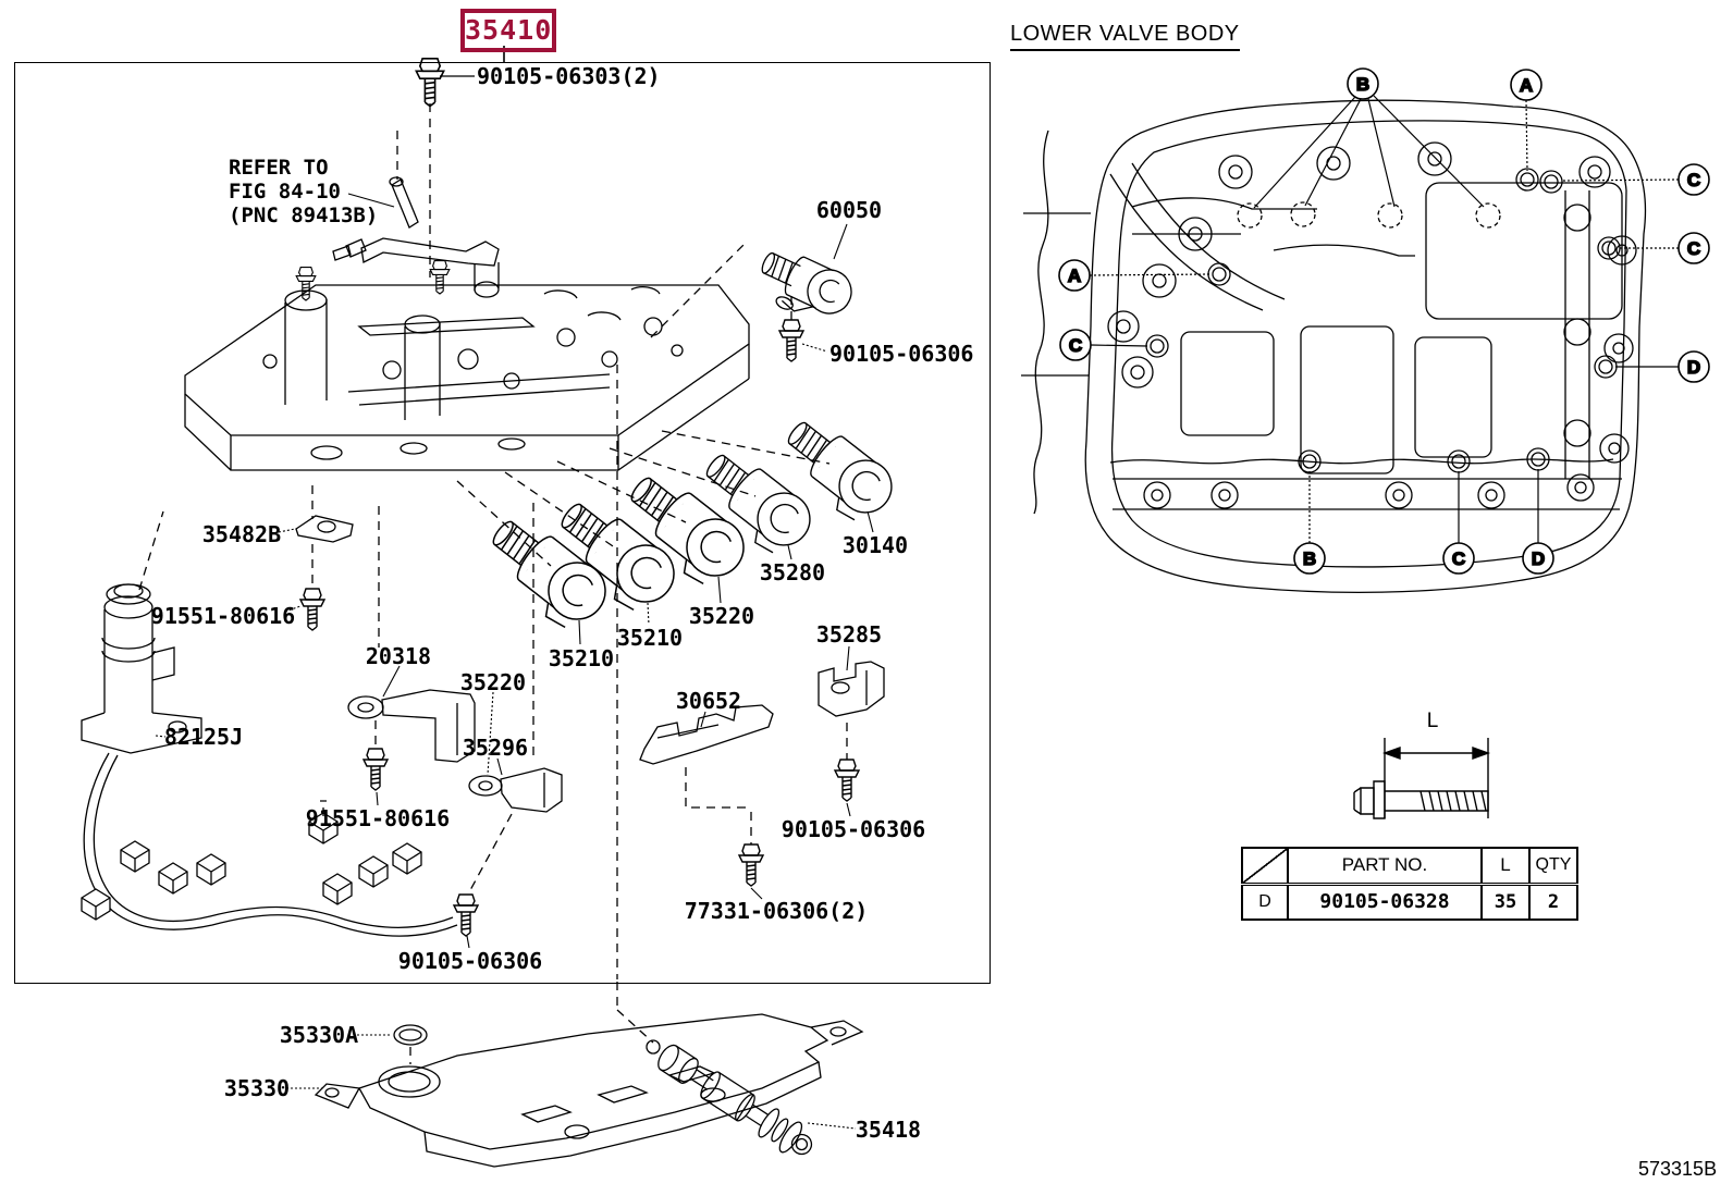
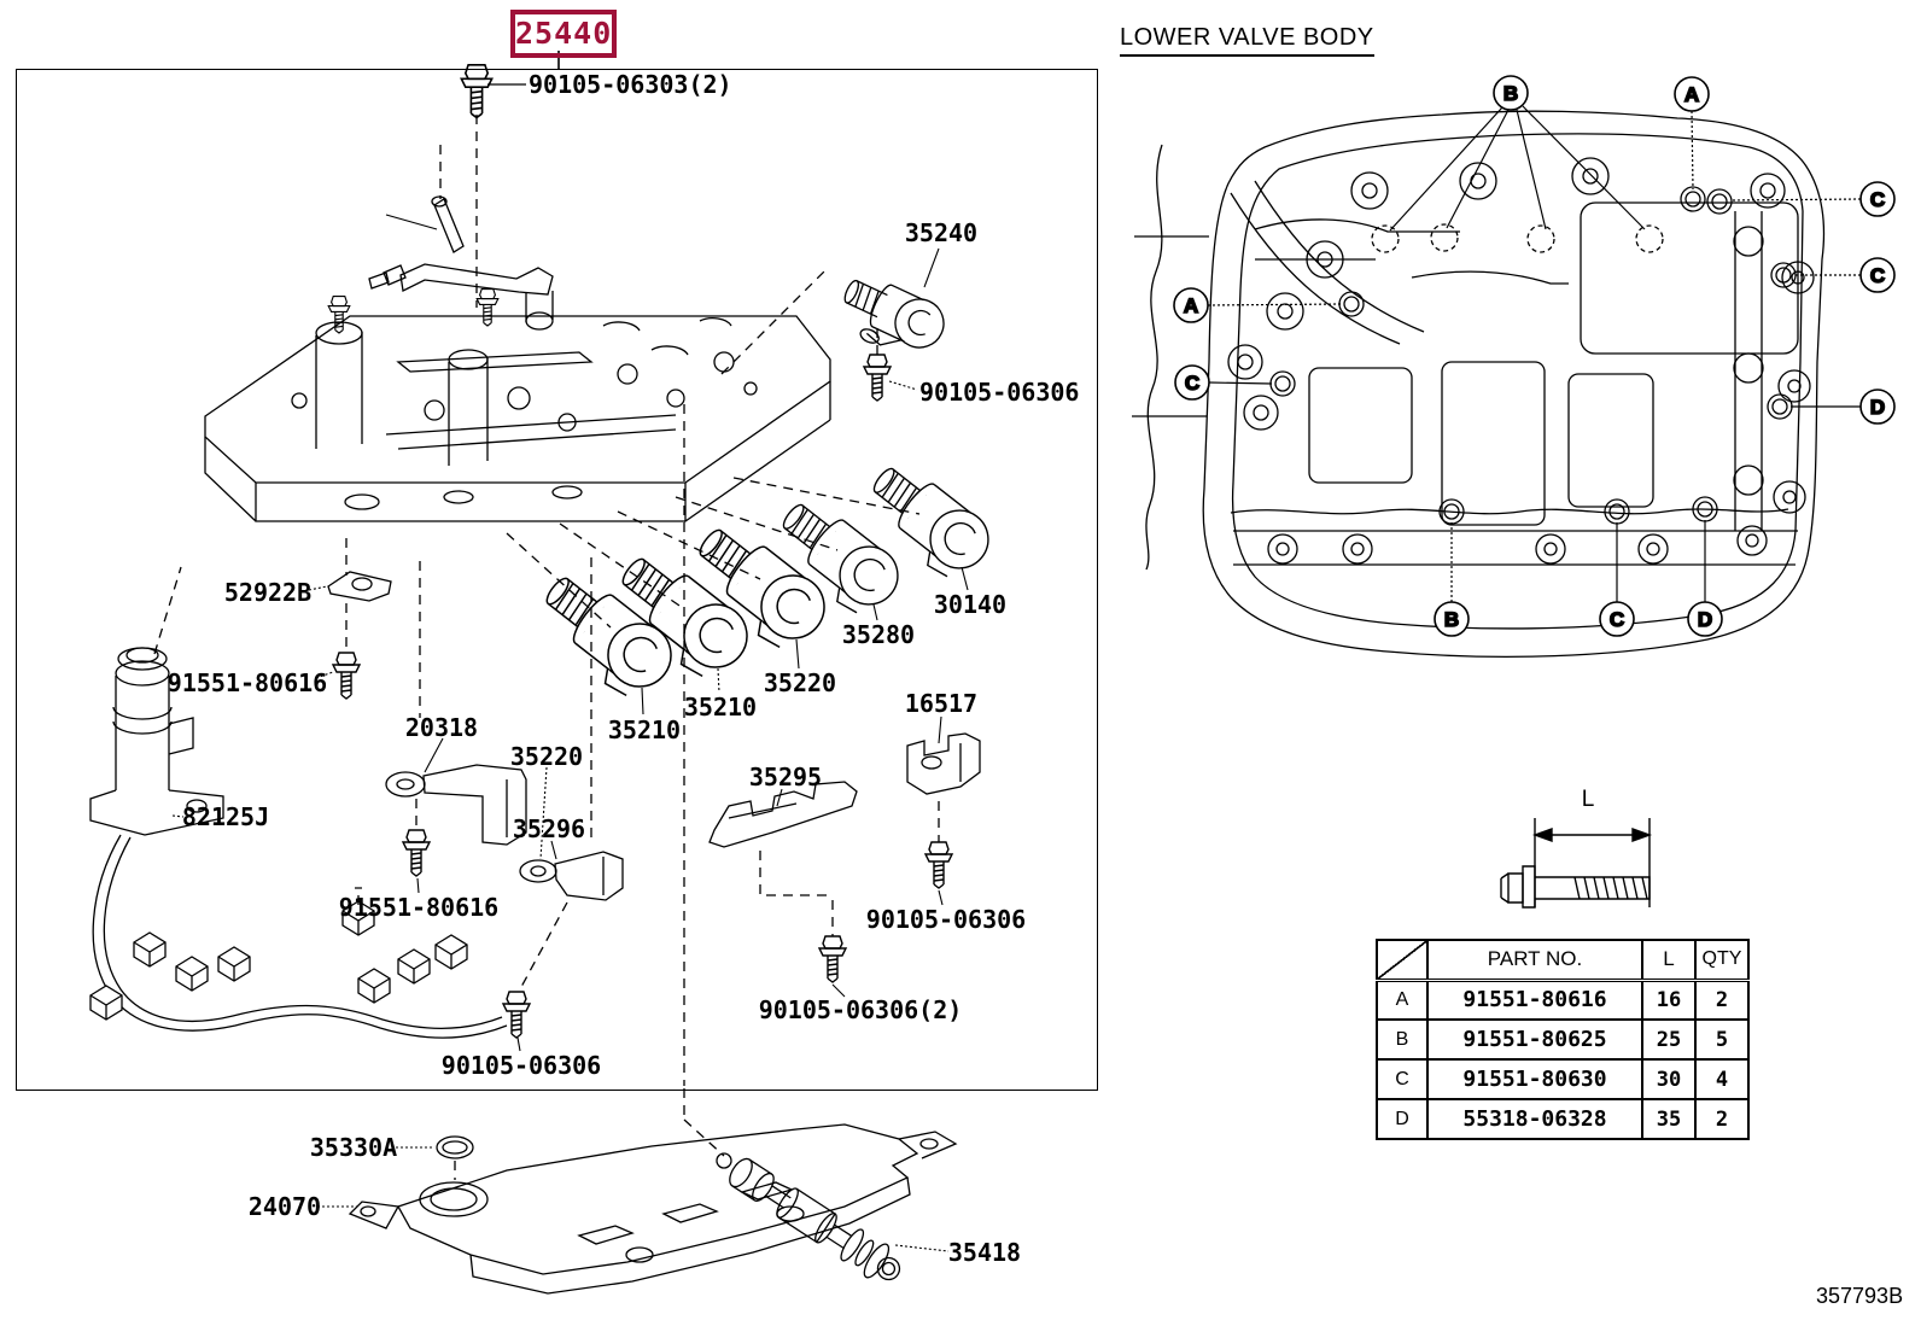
  B
  A
  C
  C
  D
  A
  C
  B
  C
  D
- 35410
+ 25440
- REFER TO
- FIG 84-10
- (PNC 89413B)
  90105-06303(2)
- 60050
+ 35240
  90105-06306
  30140
  35280
  35220
  35210
  35210
- 35482B
+ 52922B
  91551-80616
  20318
  35220
  82125J
  35296
  91551-80616
  90105-06306
- 30652
+ 35295
- 35285
+ 16517
  90105-06306
- 77331-06306(2)
+ 90105-06306(2)
  35330A
- 35330
+ 24070
  35418
  LOWER VALVE BODY
  L
- 573315B
+ 357793B
  	PART NO.	L	QTY
+ A	91551-80616	16	2
+ B	91551-80625	25	5
+ C	91551-80630	30	4
- D	90105-06328	35	2
+ D	55318-06328	35	2
